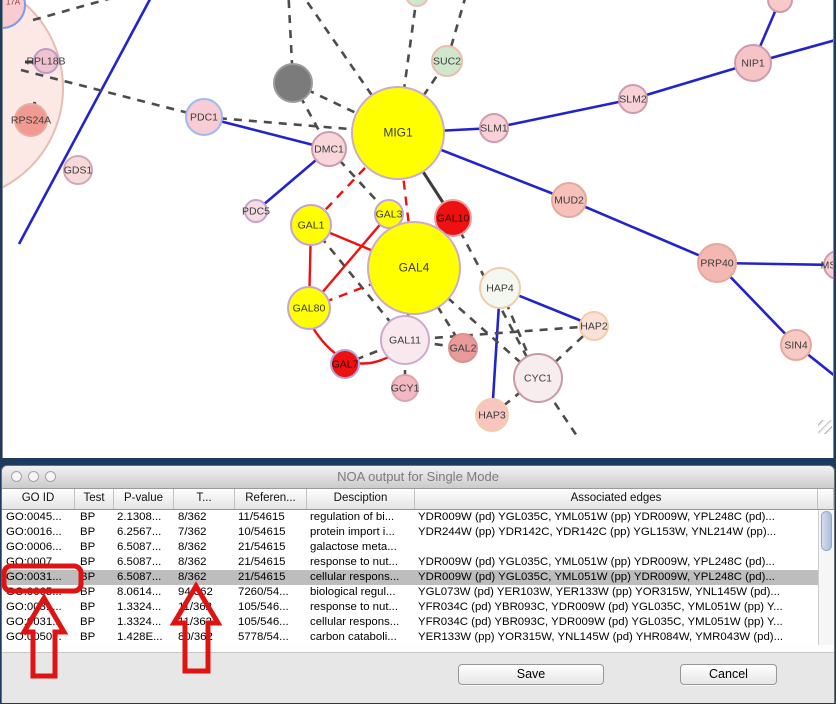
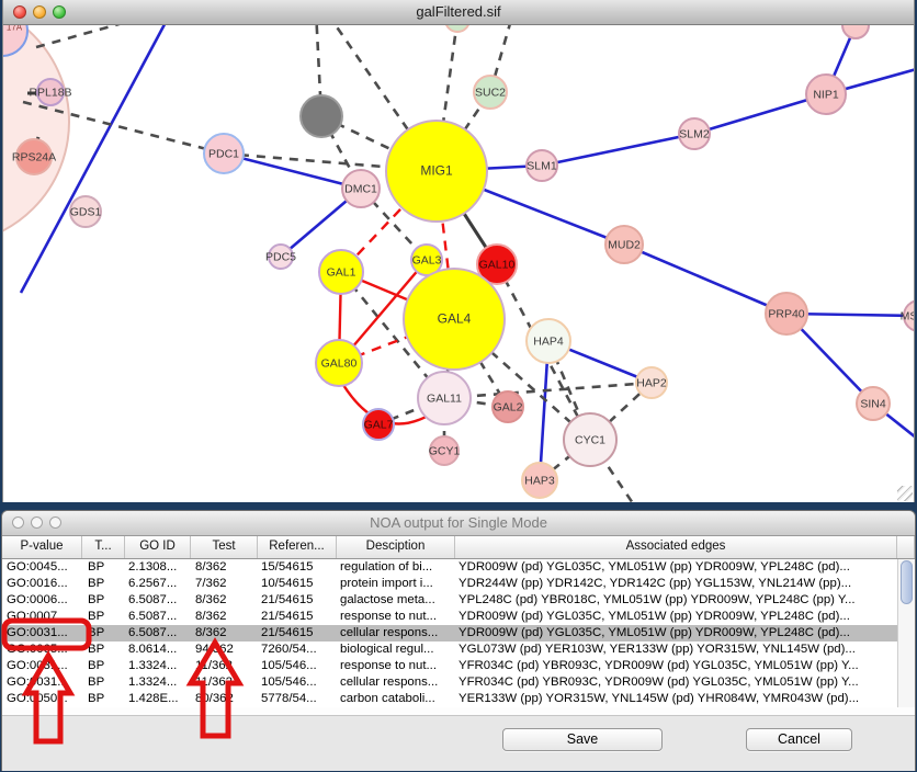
+ galFiltered.sif
  17A
  RPL18B
  RPS24A
  GDS1
  PDC1
  DMC1
  MIG1
  SUC2
  SLM1
  SLM2
  NIP1
  MUD2
  PDC5
  GAL1
  GAL3
  GAL10
  GAL4
  HAP4
  GAL80
  GAL11
  GAL2
  GAL7
  GCY1
  CYC1
  HAP3
  HAP2
  PRP40
  SIN4
  NOA output for Single Mode
- GO ID
+ P-value
- Test
+ T...
- P-value
+ GO ID
- T...
+ Test
  Referen...
  Desciption
  Associated edges
  GO:0045...
  BP
  2.1308...
  8/362
- 11/54615
+ 15/54615
  regulation of bi...
  YDR009W (pd) YGL035C, YML051W (pp) YDR009W, YPL248C (pd)...
  GO:0016...
  BP
  6.2567...
  7/362
  10/54615
  protein import i...
  YDR244W (pp) YDR142C, YDR142C (pp) YGL153W, YNL214W (pp)...
  GO:0006...
  BP
  6.5087...
  8/362
  21/54615
  galactose meta...
+ YPL248C (pd) YBR018C, YML051W (pp) YDR009W, YPL248C (pp) Y...
  GO:0007...
  BP
  6.5087...
  8/362
  21/54615
  response to nut...
  YDR009W (pd) YGL035C, YML051W (pp) YDR009W, YPL248C (pd)...
  GO:0031...
  BP
  6.5087...
  8/362
  21/54615
  cellular respons...
  YDR009W (pd) YGL035C, YML051W (pp) YDR009W, YPL248C (pd)...
  BP
  8.0614...
  7260/54...
  biological regul...
  YGL073W (pd) YER103W, YER133W (pp) YOR315W, YNL145W (pd)...
  GO:03...
  BP
  1.3324...
  105/546...
  response to nut...
  YFR034C (pd) YBR093C, YDR009W (pd) YGL035C, YML051W (pp) Y...
  GO:031.
  BP
  1.3324...
  105/546...
  cellular respons...
  YFR034C (pd) YBR093C, YDR009W (pd) YGL035C, YML051W (pp) Y...
  GO:0050.
  BP
  1.428E...
  5778/54...
  carbon cataboli...
  YER133W (pp) YOR315W, YNL145W (pd) YHR084W, YMR043W (pd)...
  Save
  Cancel
